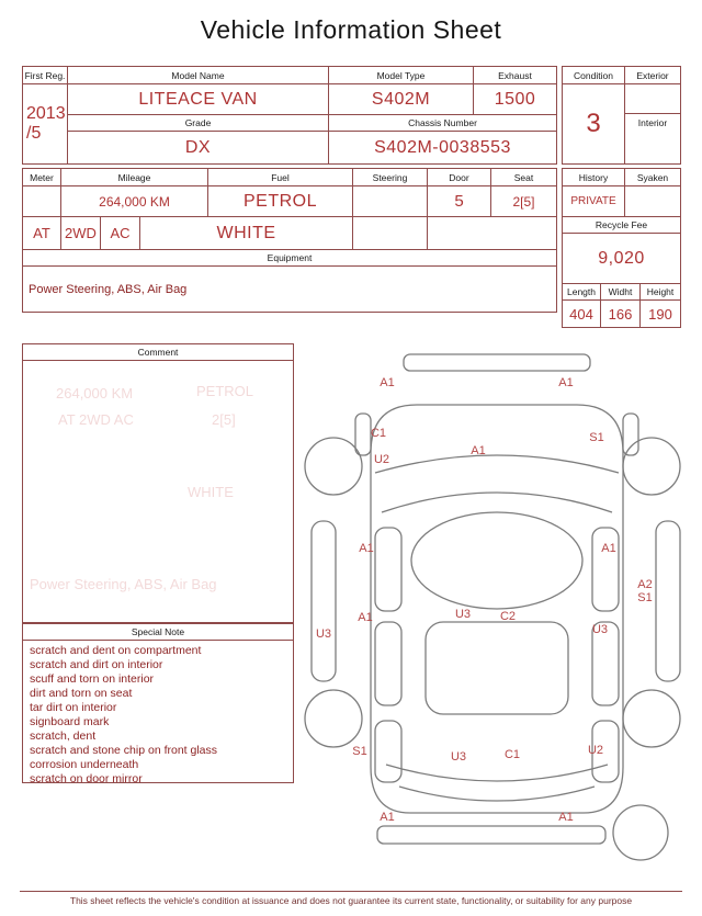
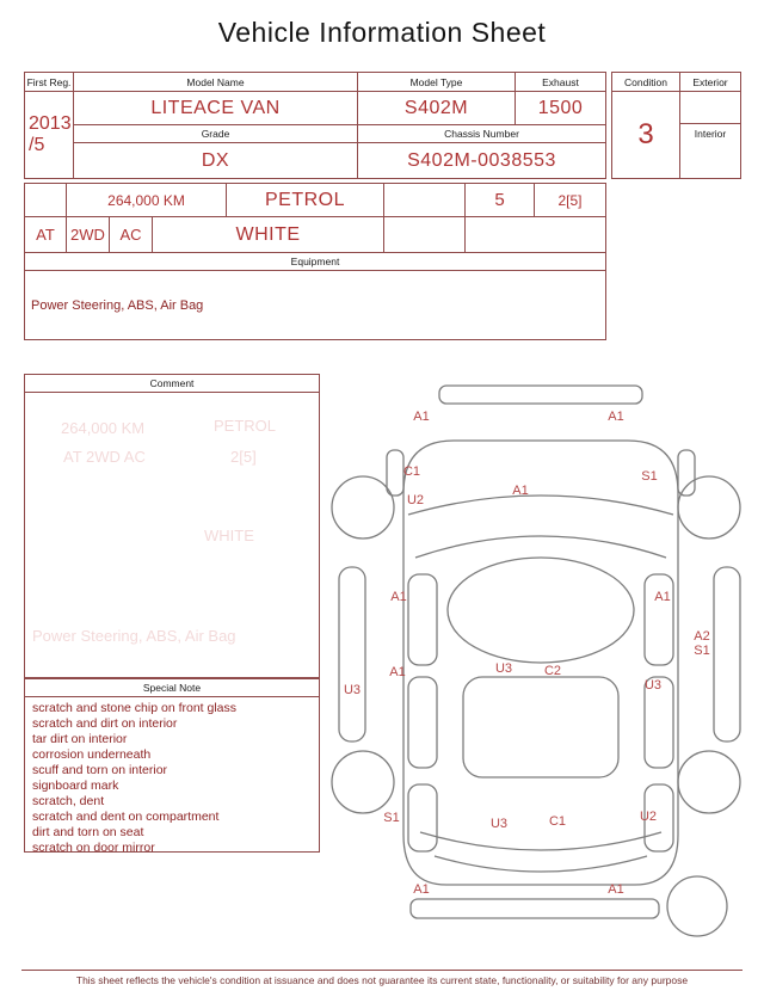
  Vehicle Information Sheet
  First Reg.
  Model Name
  Model Type
  Exhaust
  2013
  /5
  LITEACE VAN
  S402M
  1500
  Grade
  Chassis Number
  DX
  S402M-0038553
  Condition
  Exterior
  3
  Interior
- Meter
- Mileage
- Fuel
- Steering
- Door
- Seat
  264,000 KM
  PETROL
  5
  2[5]
  AT
  2WD
  AC
  WHITE
  Equipment
  Power Steering, ABS, Air Bag
- History
- Syaken
- PRIVATE
- Recycle Fee
- 9,020
- Length
- Widht
- Height
- 404
- 166
- 190
  Comment
  264,000 KM
  PETROL
  AT 2WD AC
  2[5]
  WHITE
  Power Steering, ABS, Air Bag
  Special Note
- scratch and dent on compartment
+ scratch and stone chip on front glass
  scratch and dirt on interior
- scuff and torn on interior
+ tar dirt on interior
- dirt and torn on seat
+ corrosion underneath
- tar dirt on interior
+ scuff and torn on interior
  signboard mark
  scratch, dent
- scratch and stone chip on front glass
+ scratch and dent on compartment
- corrosion underneath
+ dirt and torn on seat
  scratch on door mirror
  A1
  A1
  C1
  U2
  A1
  S1
  A1
  A1
  A2
  S1
  A1
  U3
  C2
  U3
  U3
  S1
  U3
  C1
  U2
  A1
  A1
  This sheet reflects the vehicle's condition at issuance and does not guarantee its current state, functionality, or suitability for any purpose
